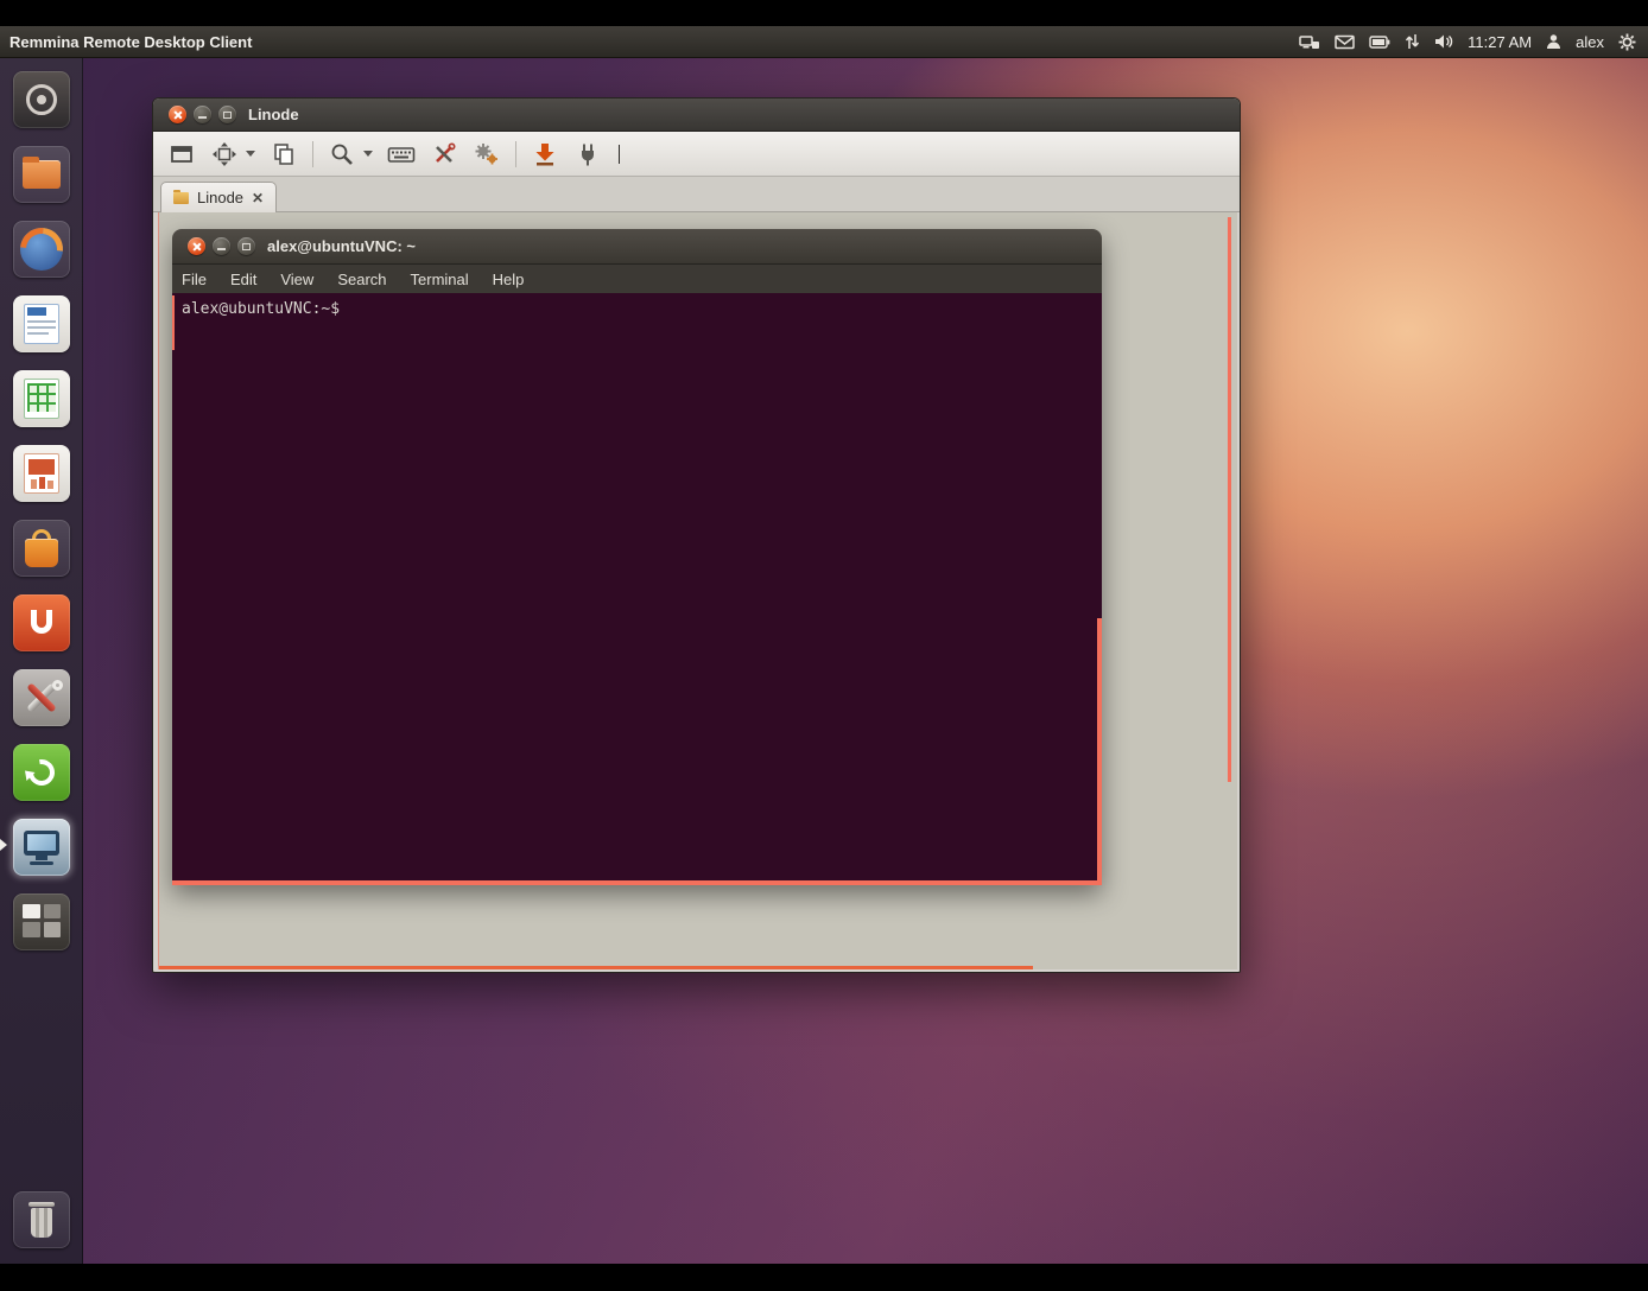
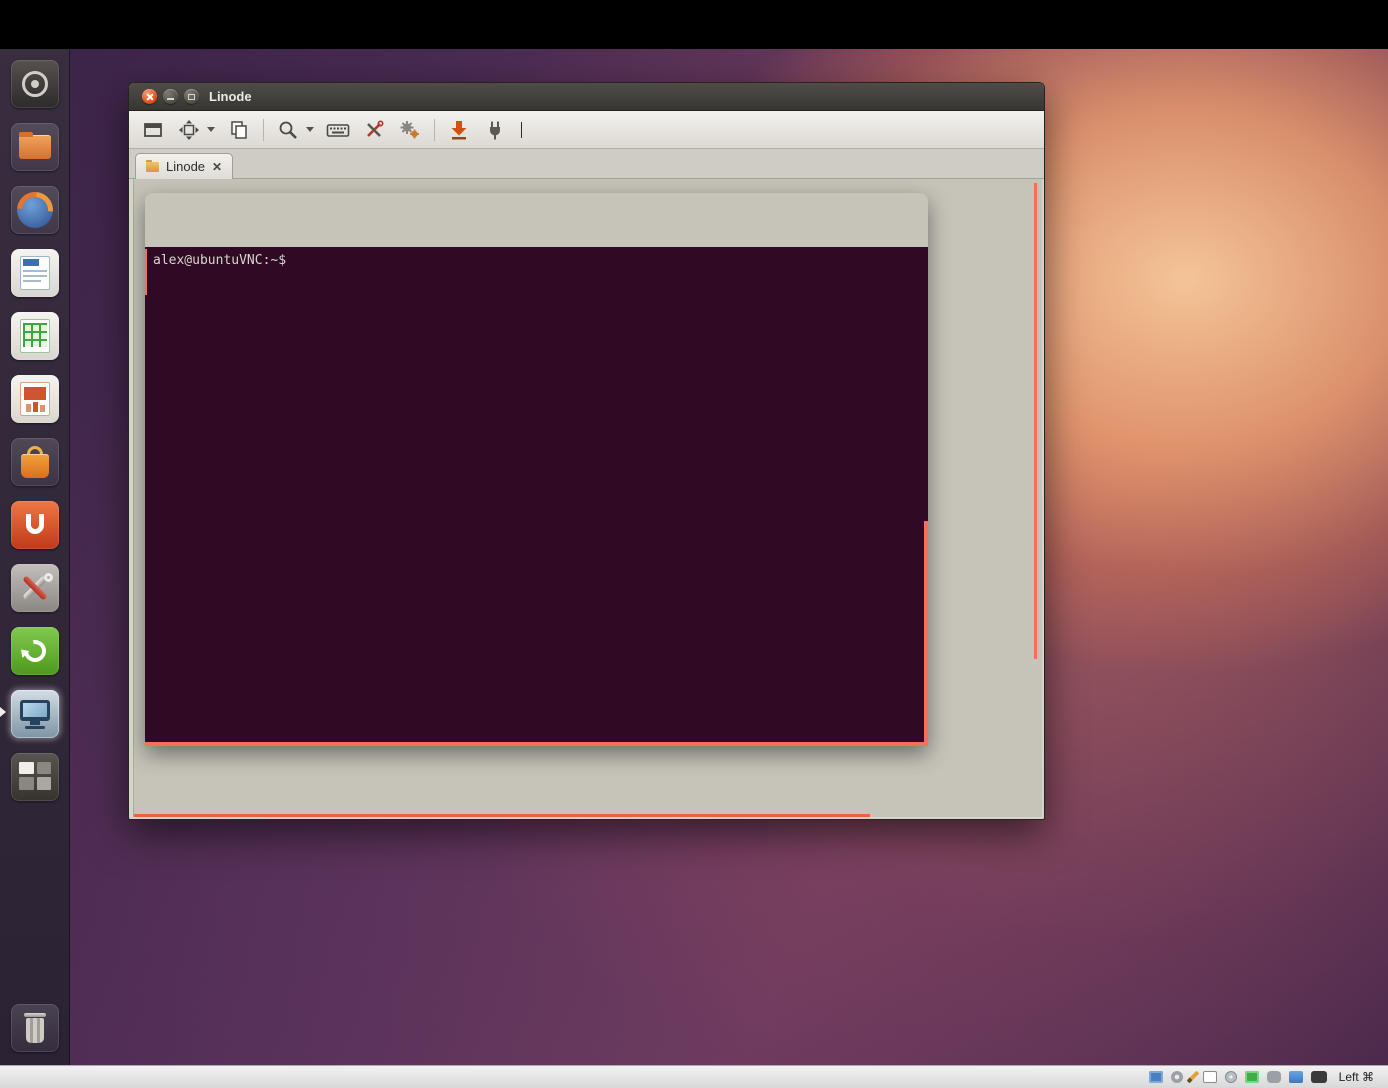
- Remmina Remote Desktop Client
- 11:27 AM
- alex
  Linode
  Linode
  ✕
- alex@ubuntuVNC: ~
- File
- Edit
- View
- Search
- Terminal
- Help
  alex@ubuntuVNC:~$
+ Left ⌘
